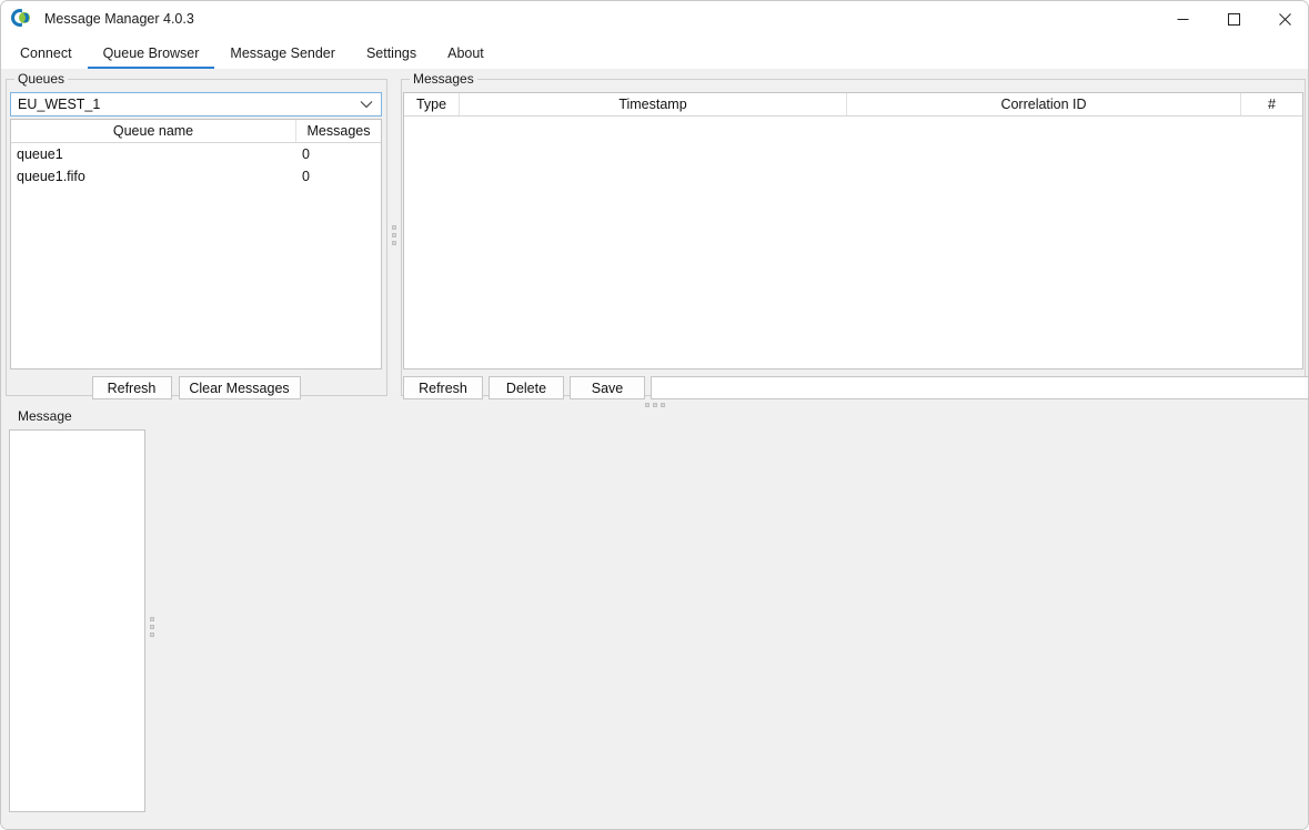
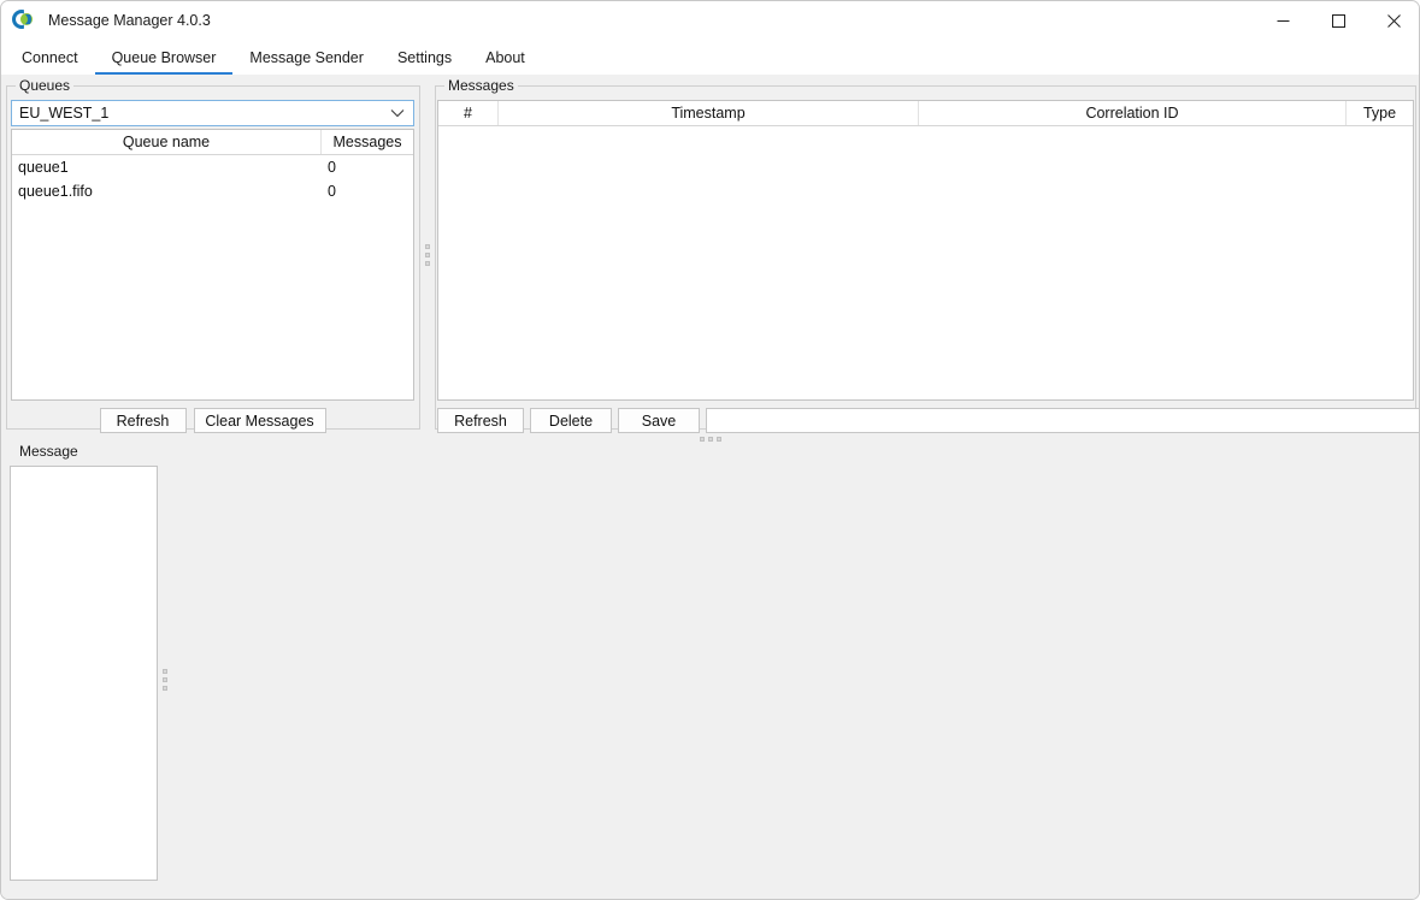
  Message Manager 4.0.3
  Connect
  Queue Browser
  Message Sender
  Settings
  About
  Queues
  EU_WEST_1
  Queue name
  Messages
  queue1
  0
  queue1.fifo
  0
  Refresh
  Clear Messages
  Messages
- Type
+ #
  Timestamp
  Correlation ID
- #
+ Type
  Refresh
  Delete
  Save
  Message
